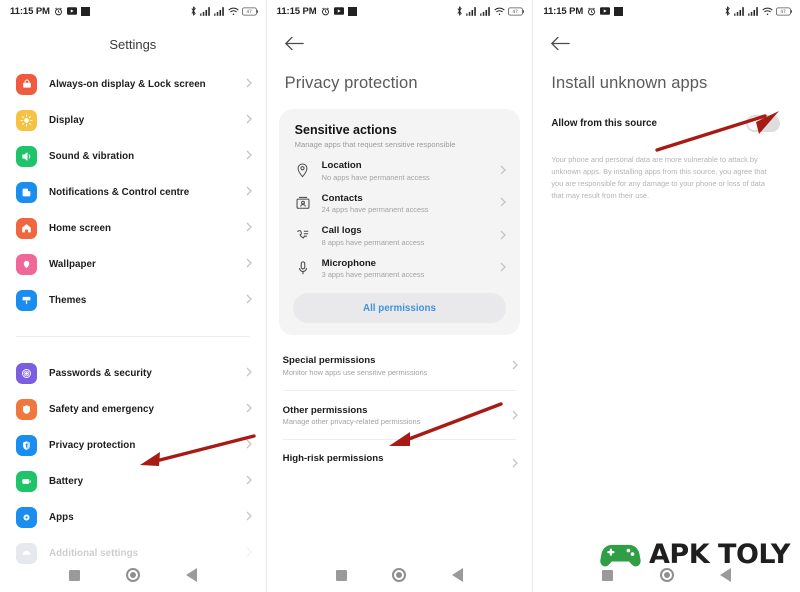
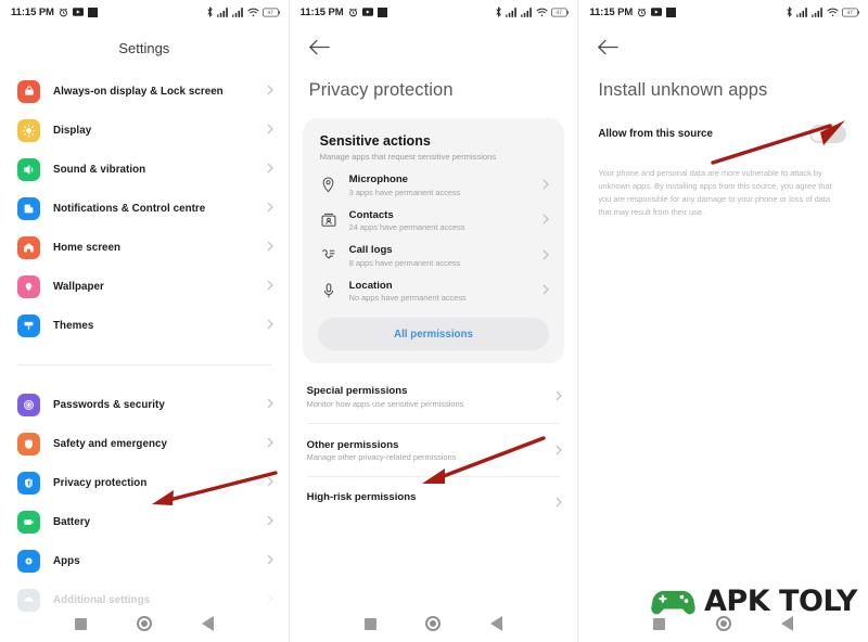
  11:15 PM
  Settings
  Always-on display & Lock screen
  Display
  Sound & vibration
  Notifications & Control centre
  Home screen
  Wallpaper
  Themes
  Passwords & security
  Safety and emergency
  Privacy protection
  Battery
  Apps
  Additional settings
  11:15 PM
  Privacy protection
  Sensitive actions
- Manage apps that request sensitive responsible
+ Manage apps that request sensitive permissions
- Location
+ Microphone
- No apps have permanent access
+ 3 apps have permanent access
  Contacts
  24 apps have permanent access
  Call logs
  8 apps have permanent access
- Microphone
+ Location
- 3 apps have permanent access
+ No apps have permanent access
  All permissions
  Special permissions
  Monitor how apps use sensitive permissions
  Other permissions
  Manage other privacy-related permissions
  High-risk permissions
  11:15 PM
  Install unknown apps
  Allow from this source
  Your phone and personal data are more vulnerable to attack by unknown apps. By installing apps from this source, you agree that you are responsible for any damage to your phone or loss of data that may result from their use.
  APK TOLY
